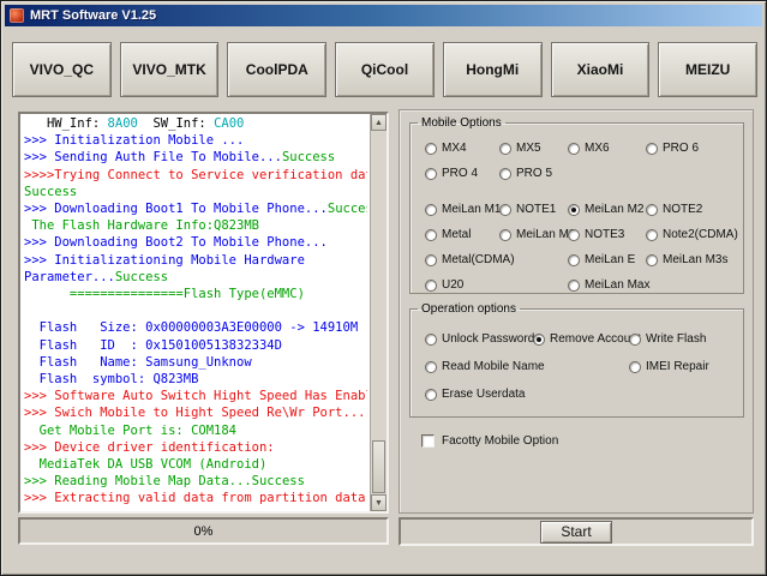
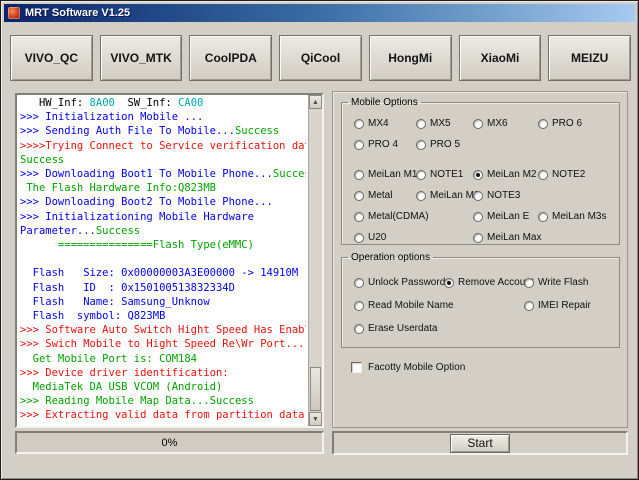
  MRT Software V1.25
  VIVO_QC
  VIVO_MTK
  CoolPDA
  QiCool
  HongMi
  XiaoMi
  MEIZU
  HW_Inf: 8A00 SW_Inf: CA00
  >>> Initialization Mobile ...
  >>> Sending Auth File To Mobile...Success
  >>>>Trying Connect to Service verification da
  Success
  >>> Downloading Boot1 To Mobile Phone...Succe
  The Flash Hardware Info:Q823MB
  >>> Downloading Boot2 To Mobile Phone...
  >>> Initializationing Mobile Hardware
  Parameter...Success
  ===============Flash Type(eMMC)
  Flash Size: 0x00000003A3E00000 -> 14910M
  Flash ID : 0x150100513832334D
  Flash Name: Samsung_Unknow
  Flash symbol: Q823MB
  >>> Software Auto Switch Hight Speed Has Enab
  >>> Swich Mobile to Hight Speed Re\Wr Port...
  Get Mobile Port is: COM184
  >>> Device driver identification:
  MediaTek DA USB VCOM (Android)
  >>> Reading Mobile Map Data...Success
  >>> Extracting valid data from partition data
  0%
  Mobile Options
  MX4
  MX5
  MX6
  PRO 6
  PRO 4
  PRO 5
  MeiLan M1
  NOTE1
  MeiLan M2
  NOTE2
  Metal
  MeiLan M
  NOTE3
- Note2(CDMA)
  Metal(CDMA)
  MeiLan E
  MeiLan M3s
  U20
  MeiLan Max
  Operation options
  Unlock Password
  Remove Accou
  Write Flash
  Read Mobile Name
  IMEI Repair
  Erase Userdata
  Facotty Mobile Option
  Start
